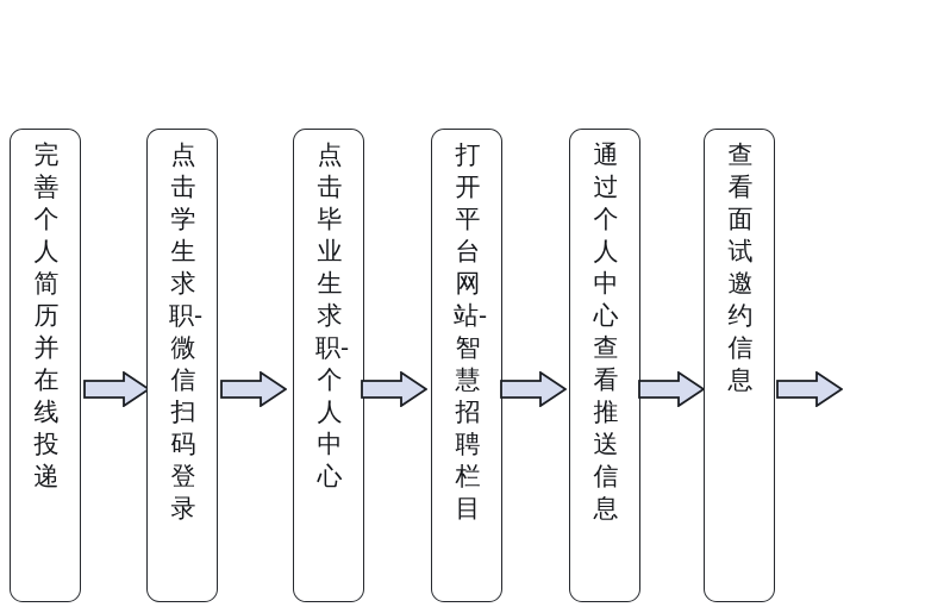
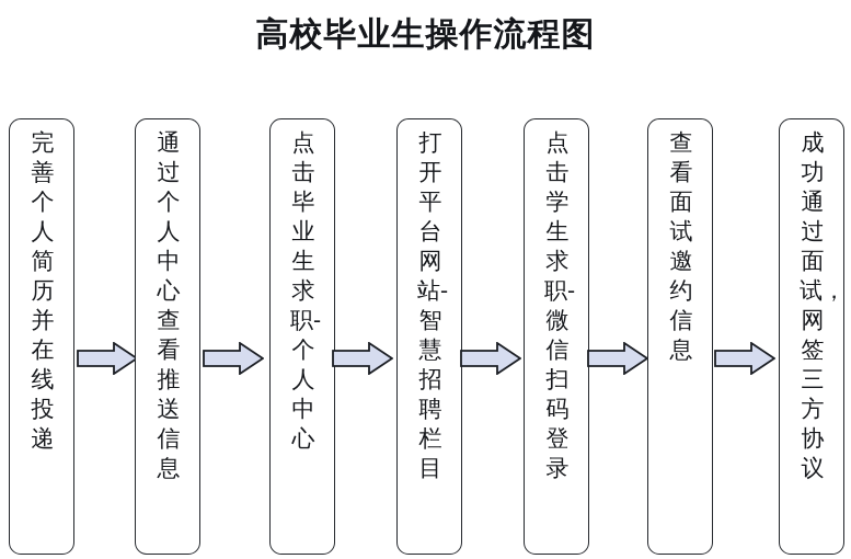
+ 高校毕业生操作流程图
  完善个人简历并在线投递
- 点击学生求职-微信扫码登录
+ 通过个人中心查看推送信息
  点击毕业生求职-个人中心
  打开平台网站-智慧招聘栏目
- 通过个人中心查看推送信息
+ 点击学生求职-微信扫码登录
  查看面试邀约信息
+ 成功通过面试，网签三方协议
